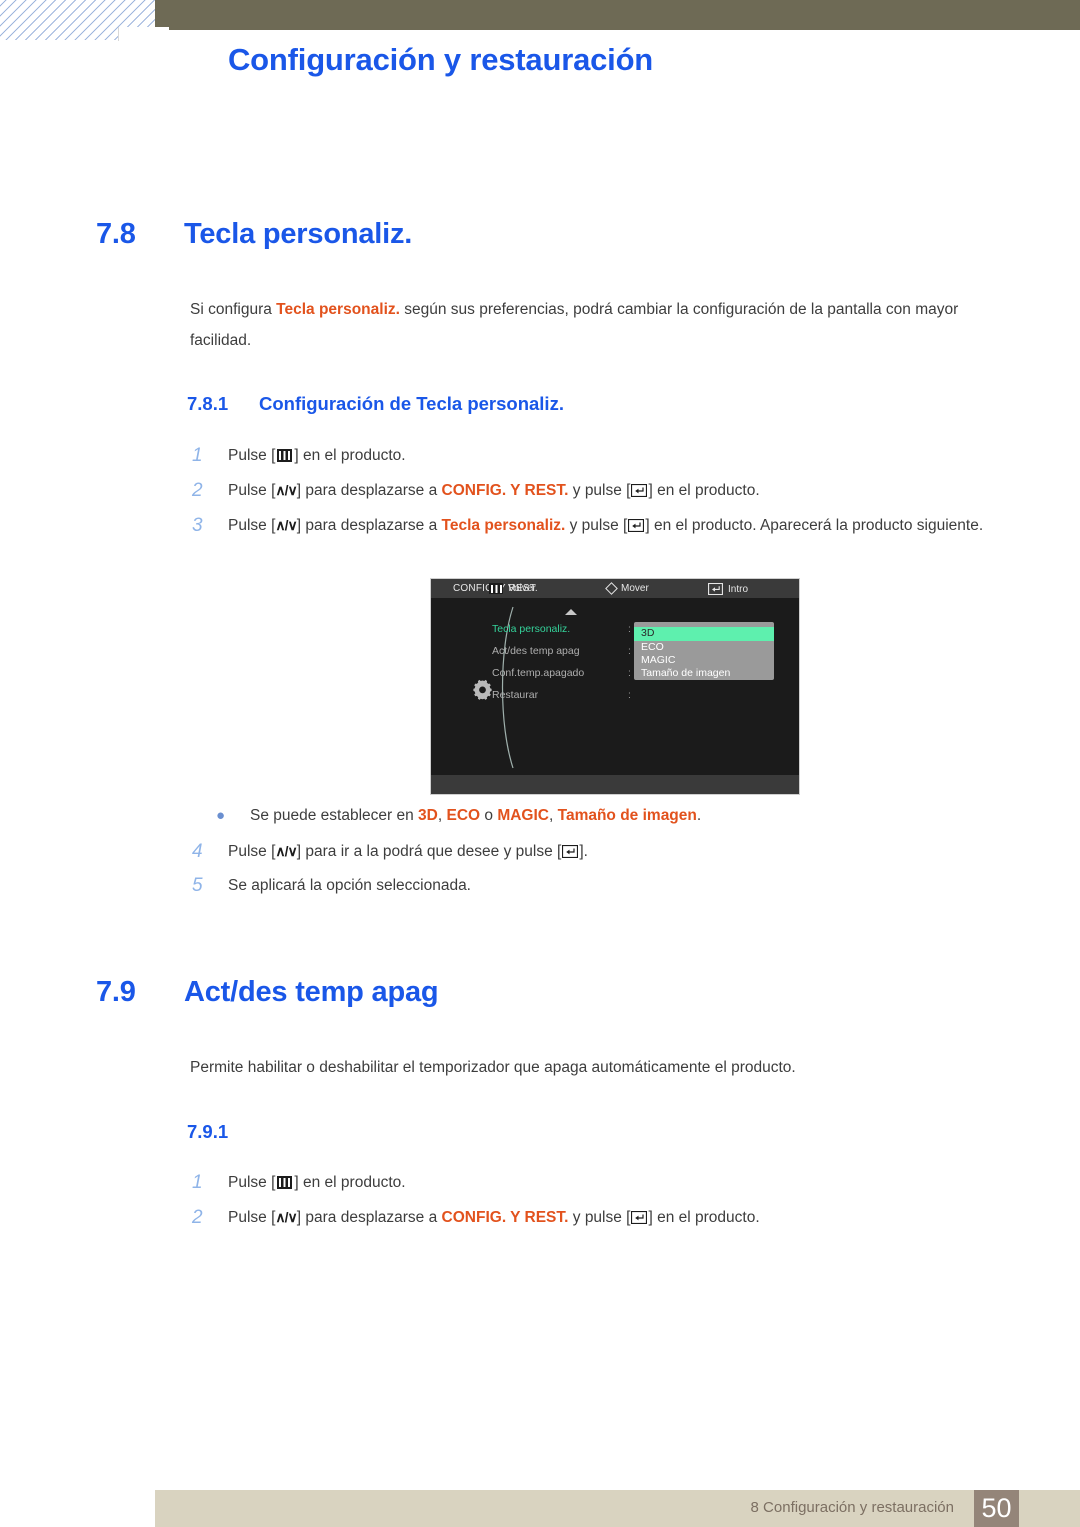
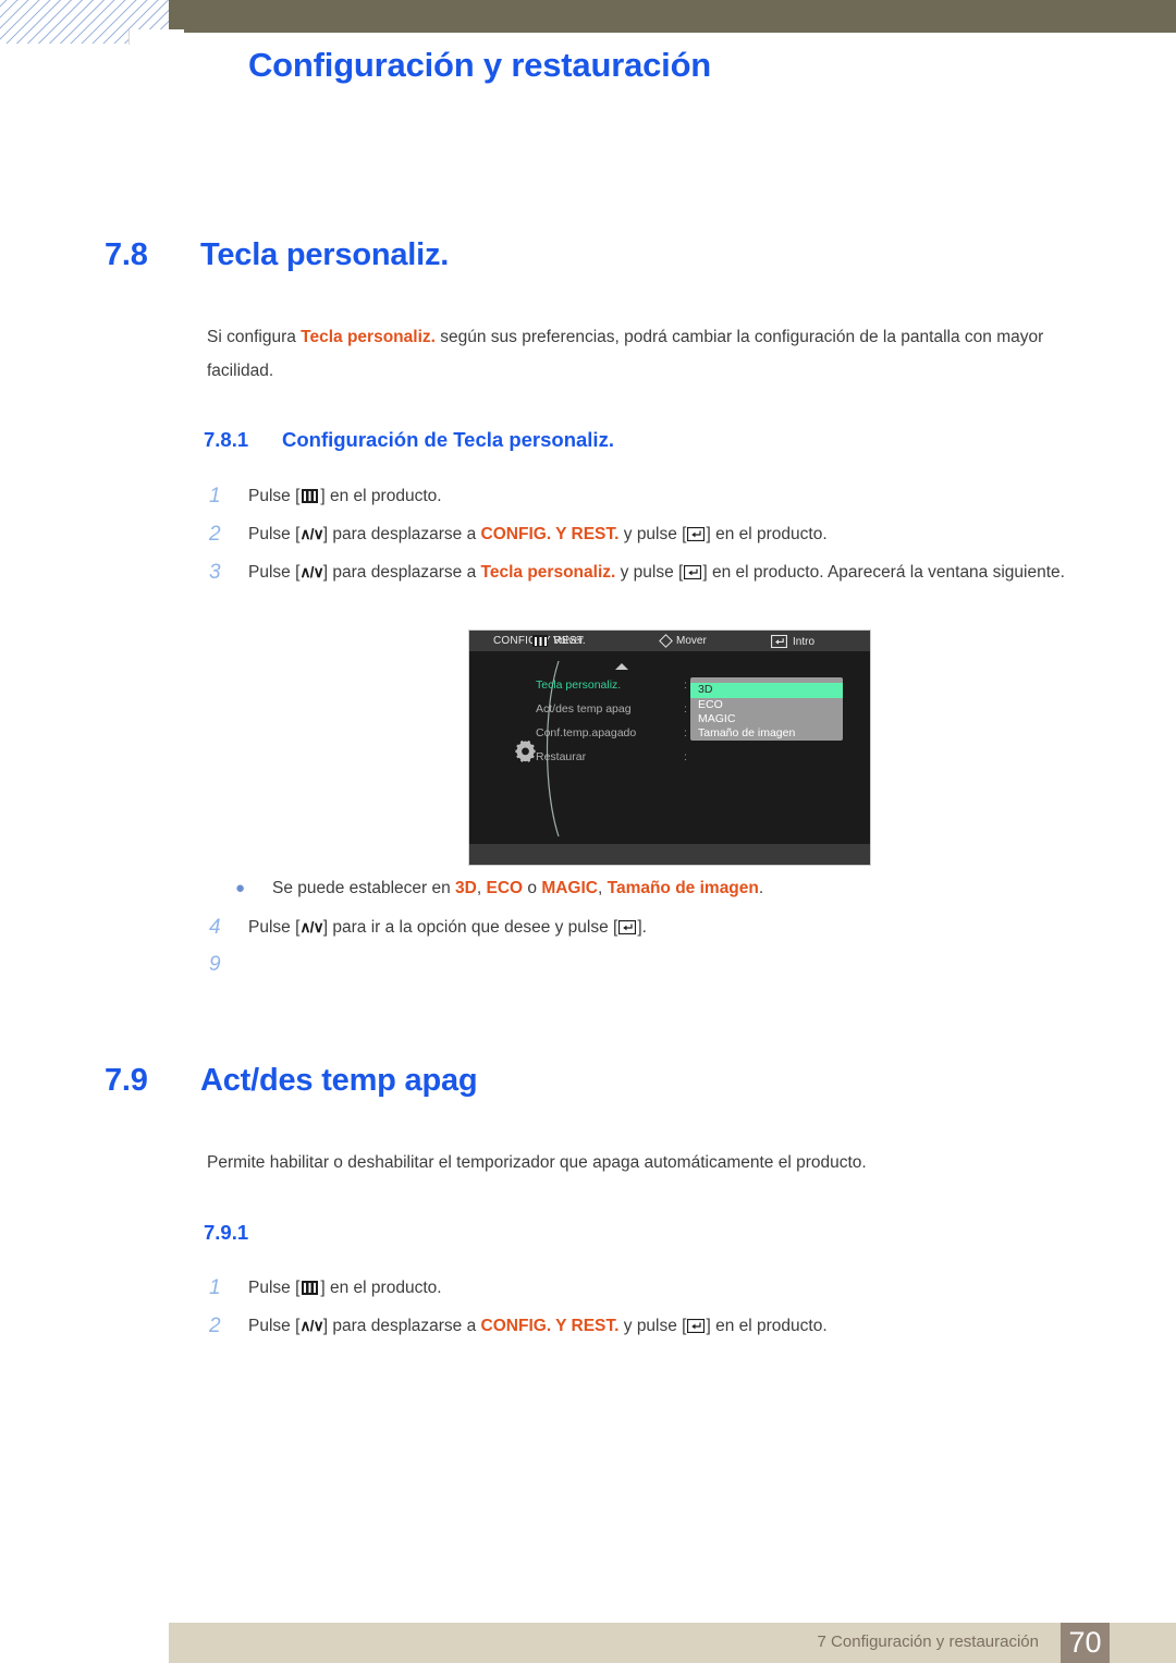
  Configuración y restauración
  7.8
  Tecla personaliz.
  Si configura Tecla personaliz. según sus preferencias, podrá cambiar la configuración de la pantalla con mayor facilidad.
  7.8.1
  Configuración de Tecla personaliz.
  1
  Pulse [ ] en el producto.
  2
  Pulse [∧/∨] para desplazarse a CONFIG. Y REST. y pulse [ ] en el producto.
  3
- Pulse [∧/∨] para desplazarse a Tecla personaliz. y pulse [ ] en el producto. Aparecerá la producto siguiente.
+ Pulse [∧/∨] para desplazarse a Tecla personaliz. y pulse [ ] en el producto. Aparecerá la ventana siguiente.
  CONFI REST.
  Tecla personaliz.
  Act/des temp apag
  Conf.temp.apagado
  Restaurar
  :
  :
  :
  :
  3D
  ECO
  MAGIC
  Tamaño de imagen
  Volver
  Mover
  Intro
  ●
  Se puede establecer en 3D, ECO o MAGIC, Tamaño de imagen.
  4
- Pulse [∧/∨] para ir a la podrá que desee y pulse [ ].
+ Pulse [∧/∨] para ir a la opción que desee y pulse [ ].
- 5
+ 9
- Se aplicará la opción seleccionada.
  7.9
  Act/des temp apag
  Permite habilitar o deshabilitar el temporizador que apaga automáticamente el producto.
  7.9.1
  1
  Pulse [ ] en el producto.
  2
  Pulse [∧/∨] para desplazarse a CONFIG. Y REST. y pulse [ ] en el producto.
- 8 Configuración y restauración
+ 7 Configuración y restauración
- 50
+ 70
